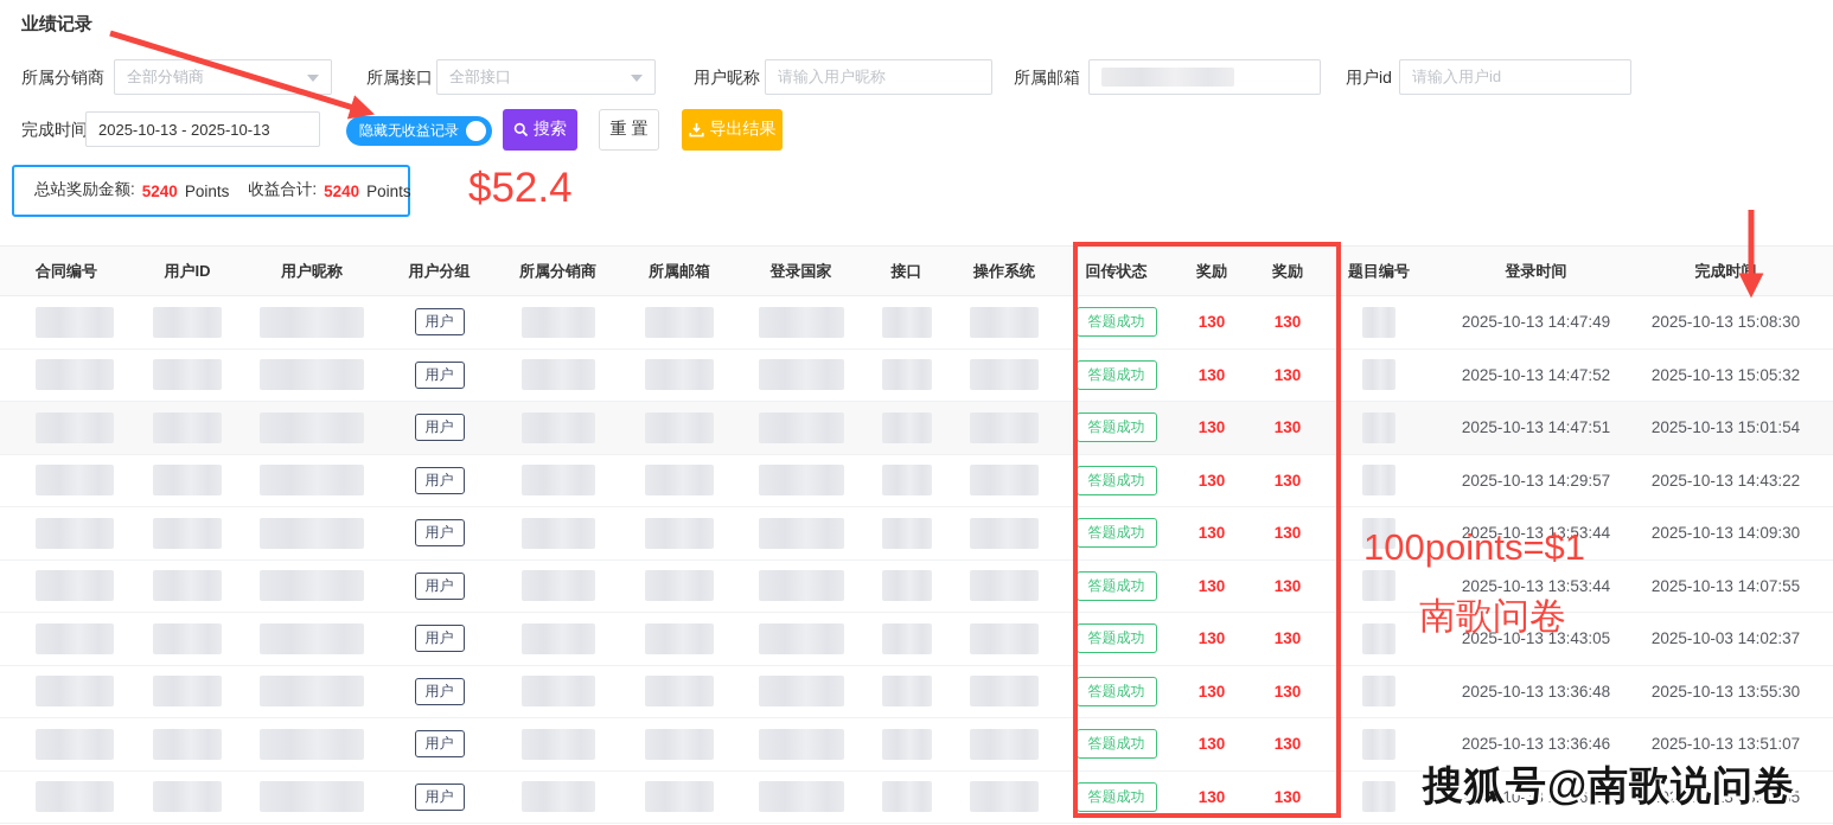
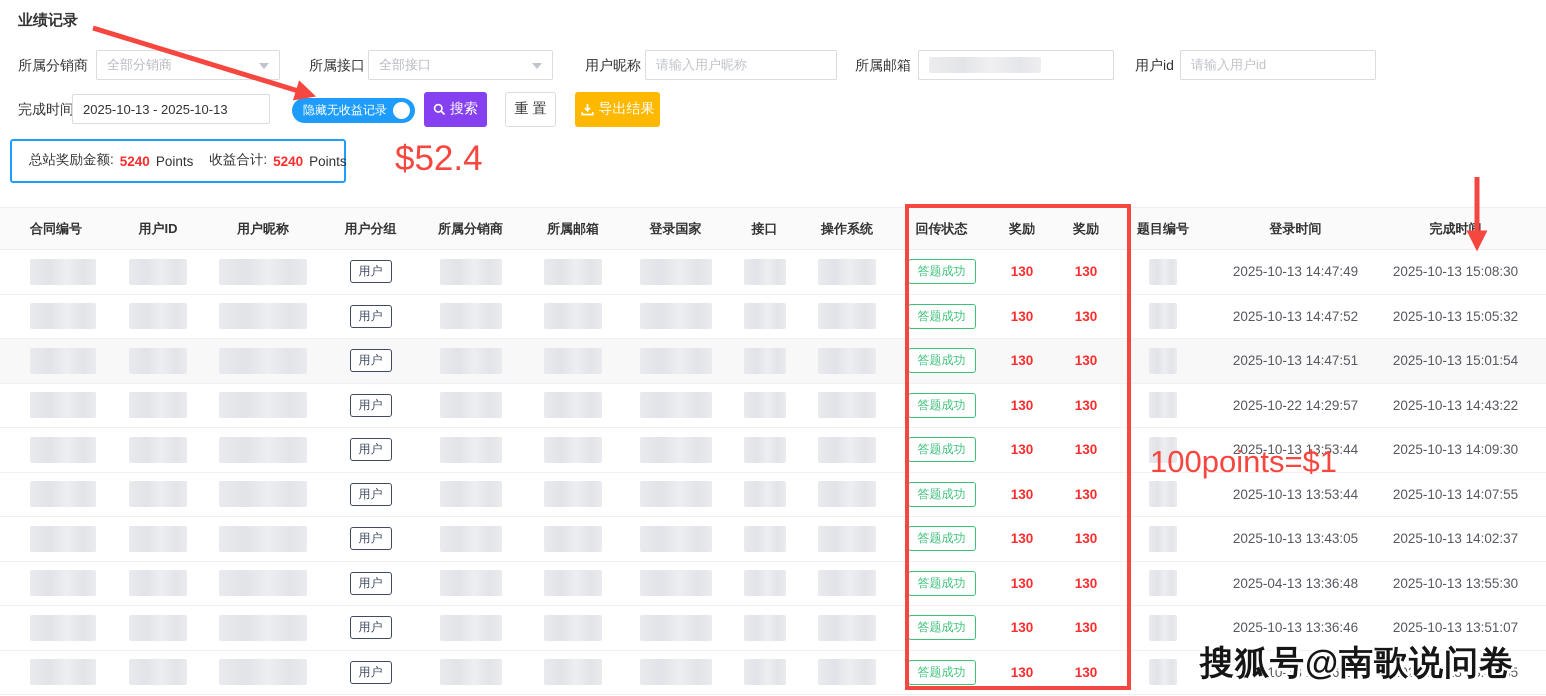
  业绩记录
  所属分销商
  全部分销商
  所属接口
  全部接口
  用户昵称
  请输入用户昵称
  所属邮箱
  用户id
  请输入用户id
  完成时间
  2025-10-13 - 2025-10-13
  隐藏无收益记录
  搜索
  重置
  导出结果
  总站奖励金额:
  5240
  Points
  收益合计:
  5240
  Points
  合同编号
  用户ID
  用户昵称
  用户分组
  所属分销商
  所属邮箱
  登录国家
  接口
  操作系统
  回传状态
  奖励
  奖励
  题目编号
  登录时间
  完成时
  用户
  答题成功
  130
  130
  2025-10-13 14:47:49
  2025-10-13 15:08:30
  用户
  答题成功
  130
  130
  2025-10-13 14:47:52
  2025-10-13 15:05:32
  用户
  答题成功
  130
  130
  2025-10-13 14:47:51
  2025-10-13 15:01:54
  用户
  答题成功
  130
  130
- 2025-10-13 14:29:57
+ 2025-10-22 14:29:57
  2025-10-13 14:43:22
  用户
  答题成功
  130
  130
  2025-10-13 13:53:44
  2025-10-13 14:09:30
  用户
  答题成功
  130
  130
  2025-10-13 13:53:44
  2025-10-13 14:07:55
  用户
  答题成功
  130
  130
  2025-10-13 13:43:05
- 2025-10-03 14:02:37
+ 2025-10-13 14:02:37
  用户
  答题成功
  130
  130
- 2025-10-13 13:36:48
+ 2025-04-13 13:36:48
  2025-10-13 13:55:30
  用户
  答题成功
  130
  130
  2025-10-13 13:36:46
  2025-10-13 13:51:07
  用户
  答题成功
  130
  130
  2025-10-13 13:26:22
  2025-10-13 13:46:35
  $52.4
  100points=$1
- 南歌问卷
  搜狐号@南歌说问卷
